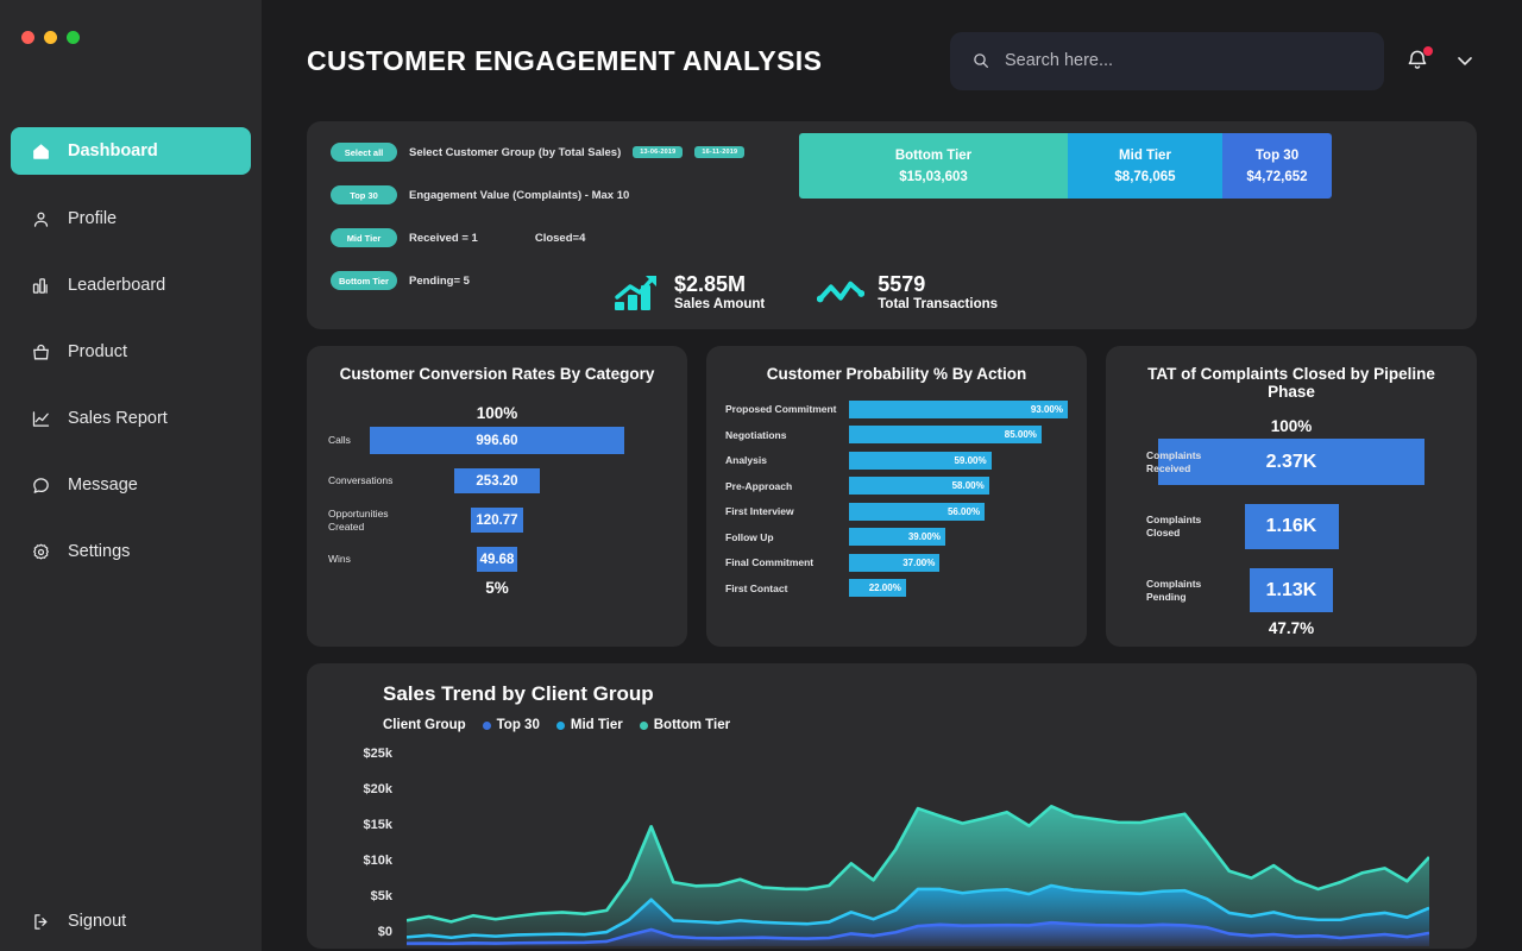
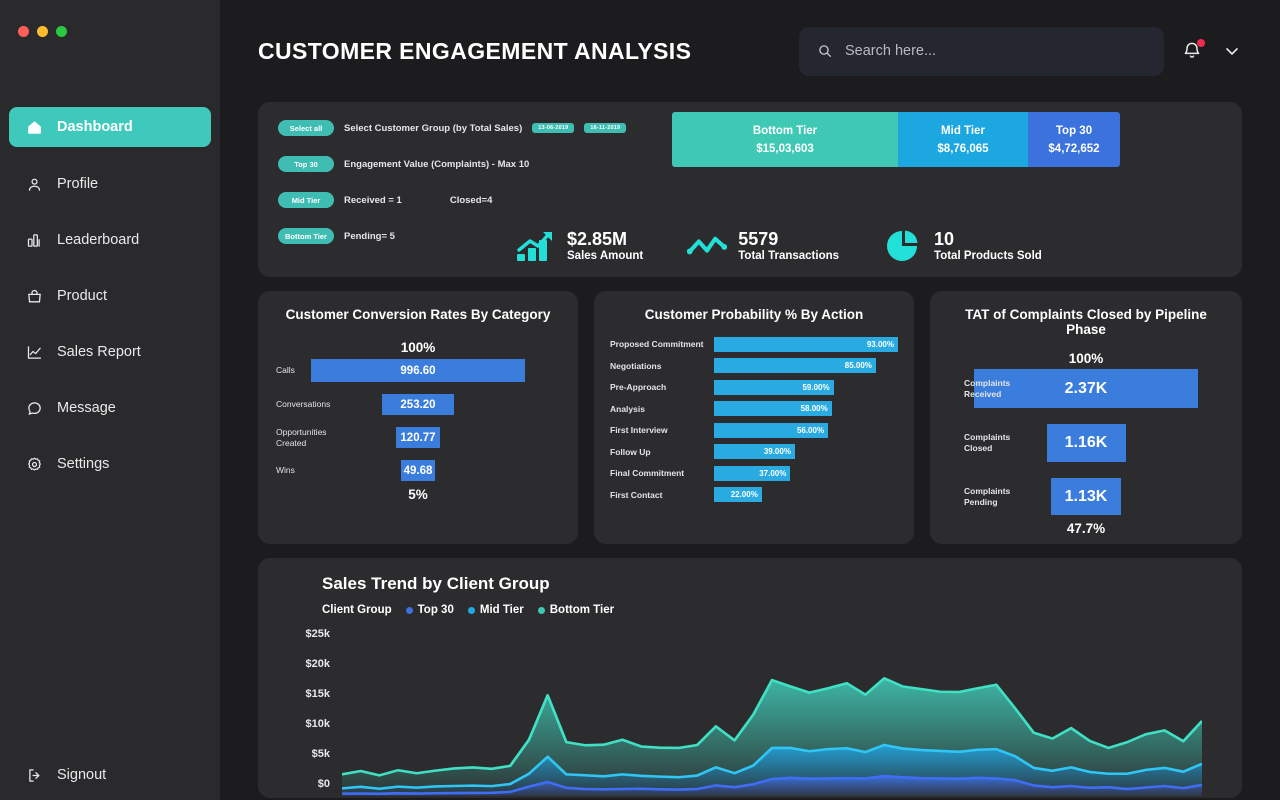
  Dashboard
  Profile
  Leaderboard
  Product
  Sales Report
  Message
  Settings
  Signout
  CUSTOMER ENGAGEMENT ANALYSIS
  Search here...
  Select all
  Top 30
  Mid Tier
  Bottom Tier
  Select Customer Group (by Total Sales)
  Engagement Value (Complaints) - Max 10
  Received = 1
  Closed=4
  Pending= 5
  Bottom Tier
  $15,03,603
  Mid Tier
  $8,76,065
  Top 30
  $4,72,652
  $2.85M
  Sales Amount
  5579
  Total Transactions
+ 10
+ Total Products Sold
  Customer Conversion Rates By Category
  100%
  Calls
  996.60
  Conversations
  253.20
  Opportunities Created
  120.77
  Wins
  49.68
  5%
  Customer Probability % By Action
  Proposed Commitment
  93.00%
  Negotiations
  85.00%
- Analysis
+ Pre-Approach
  59.00%
- Pre-Approach
+ Analysis
  58.00%
  First Interview
  56.00%
  Follow Up
  39.00%
  Final Commitment
  37.00%
  First Contact
  22.00%
  TAT of Complaints Closed by Pipeline Phase
  100%
  Complaints Received
  2.37K
  Complaints Closed
  1.16K
  Complaints Pending
  1.13K
  47.7%
  Sales Trend by Client Group
  Client Group
  Top 30
  Mid Tier
  Bottom Tier
  $25k
  $20k
  $15k
  $10k
  $5k
  $0
